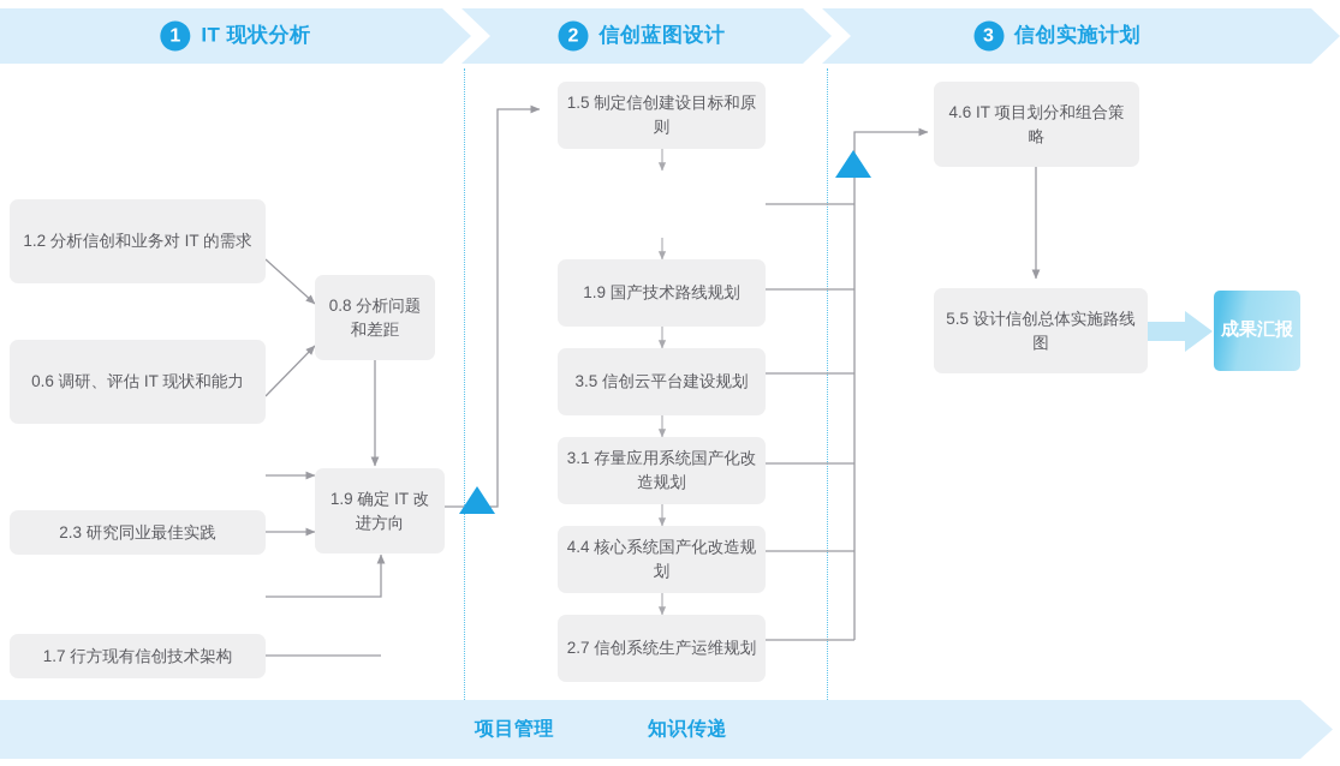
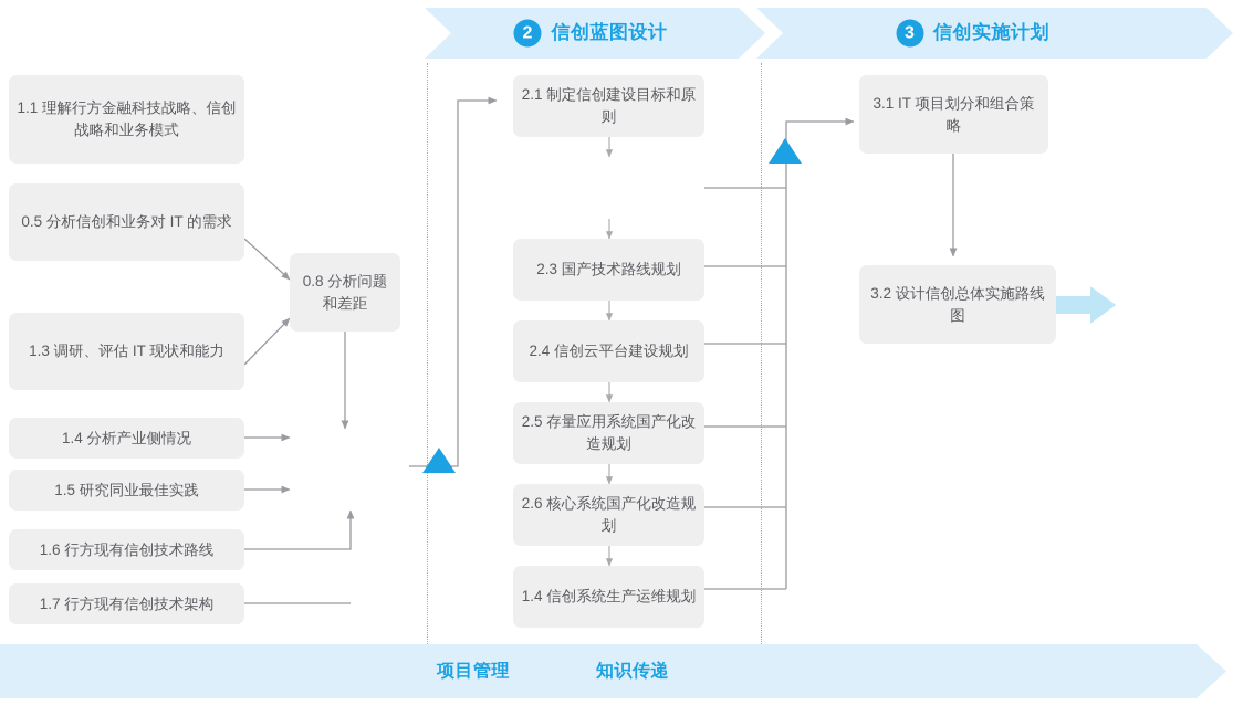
- 1
- IT 现状分析
  2
  信创蓝图设计
  3
  信创实施计划
+ 1.1 理解行方金融科技战略、信创战略和业务模式
- 1.2 分析信创和业务对 IT 的需求
+ 0.5 分析信创和业务对 IT 的需求
- 0.6 调研、评估 IT 现状和能力
+ 1.3 调研、评估 IT 现状和能力
+ 1.4 分析产业侧情况
- 2.3 研究同业最佳实践
+ 1.5 研究同业最佳实践
+ 1.6 行方现有信创技术路线
  1.7 行方现有信创技术架构
  0.8 分析问题和差距
- 1.9 确定 IT 改进方向
- 1.5 制定信创建设目标和原则
+ 2.1 制定信创建设目标和原则
- 1.9 国产技术路线规划
+ 2.3 国产技术路线规划
- 3.5 信创云平台建设规划
+ 2.4 信创云平台建设规划
- 3.1 存量应用系统国产化改造规划
+ 2.5 存量应用系统国产化改造规划
- 4.4 核心系统国产化改造规划
+ 2.6 核心系统国产化改造规划
- 2.7 信创系统生产运维规划
+ 1.4 信创系统生产运维规划
- 4.6 IT 项目划分和组合策略
+ 3.1 IT 项目划分和组合策略
- 5.5 设计信创总体实施路线图
+ 3.2 设计信创总体实施路线图
- 成果汇报
  项目管理
  知识传递
